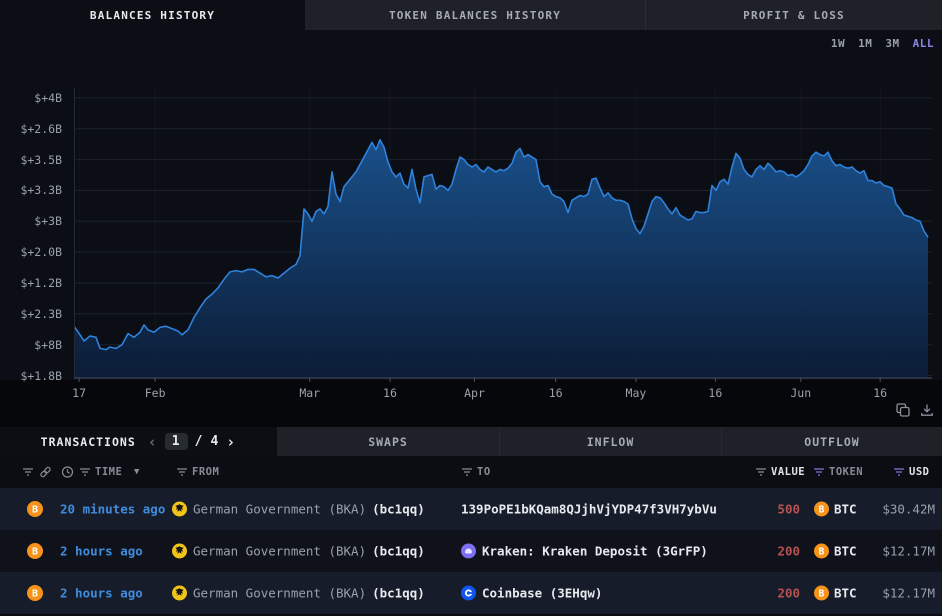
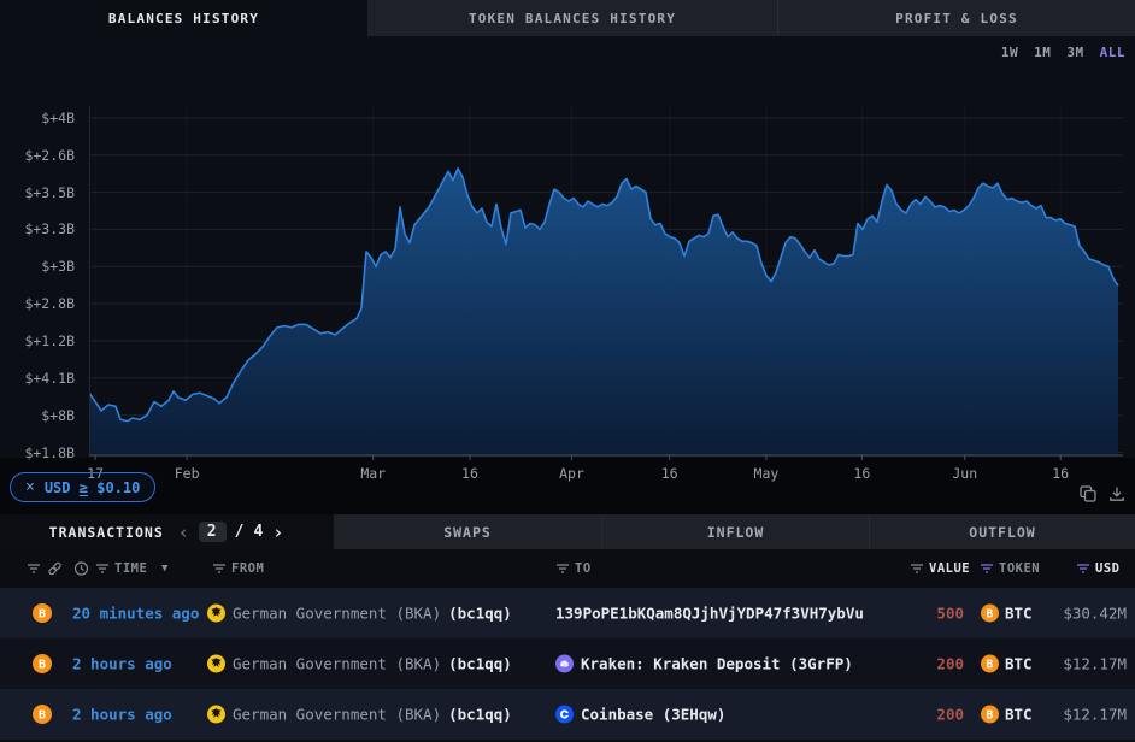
  BALANCES HISTORY
  TOKEN BALANCES HISTORY
  PROFIT & LOSS
  1W
  1M
  3M
  ALL
  $+4B
  $+2.6B
  $+3.5B
  $+3.3B
  $+3B
- $+2.0B
+ $+2.8B
  $+1.2B
- $+2.3B
+ $+4.1B
  $+8B
  $+1.8B
  17
  Feb
  Mar
  16
  Apr
  16
  May
  16
  Jun
  16
+ ×
+ USD ≥ $0.10
  TRANSACTIONS
  ‹
- 1
+ 2
  /
  4
  ›
  SWAPS
  INFLOW
  OUTFLOW
  TIME
  ▼
  FROM
  TO
  VALUE
  TOKEN
  USD
  B
  20 minutes ago
  German Government (BKA)
  (bc1qq)
  139PoPE1bKQam8QJjhVjYDP47f3VH7ybVu
  500
  B
  BTC
  $30.42M
  B
  2 hours ago
  German Government (BKA)
  (bc1qq)
  Kraken: Kraken Deposit (3GrFP)
  200
  B
  BTC
  $12.17M
  B
  2 hours ago
  German Government (BKA)
  (bc1qq)
  Coinbase (3EHqw)
  200
  B
  BTC
  $12.17M
